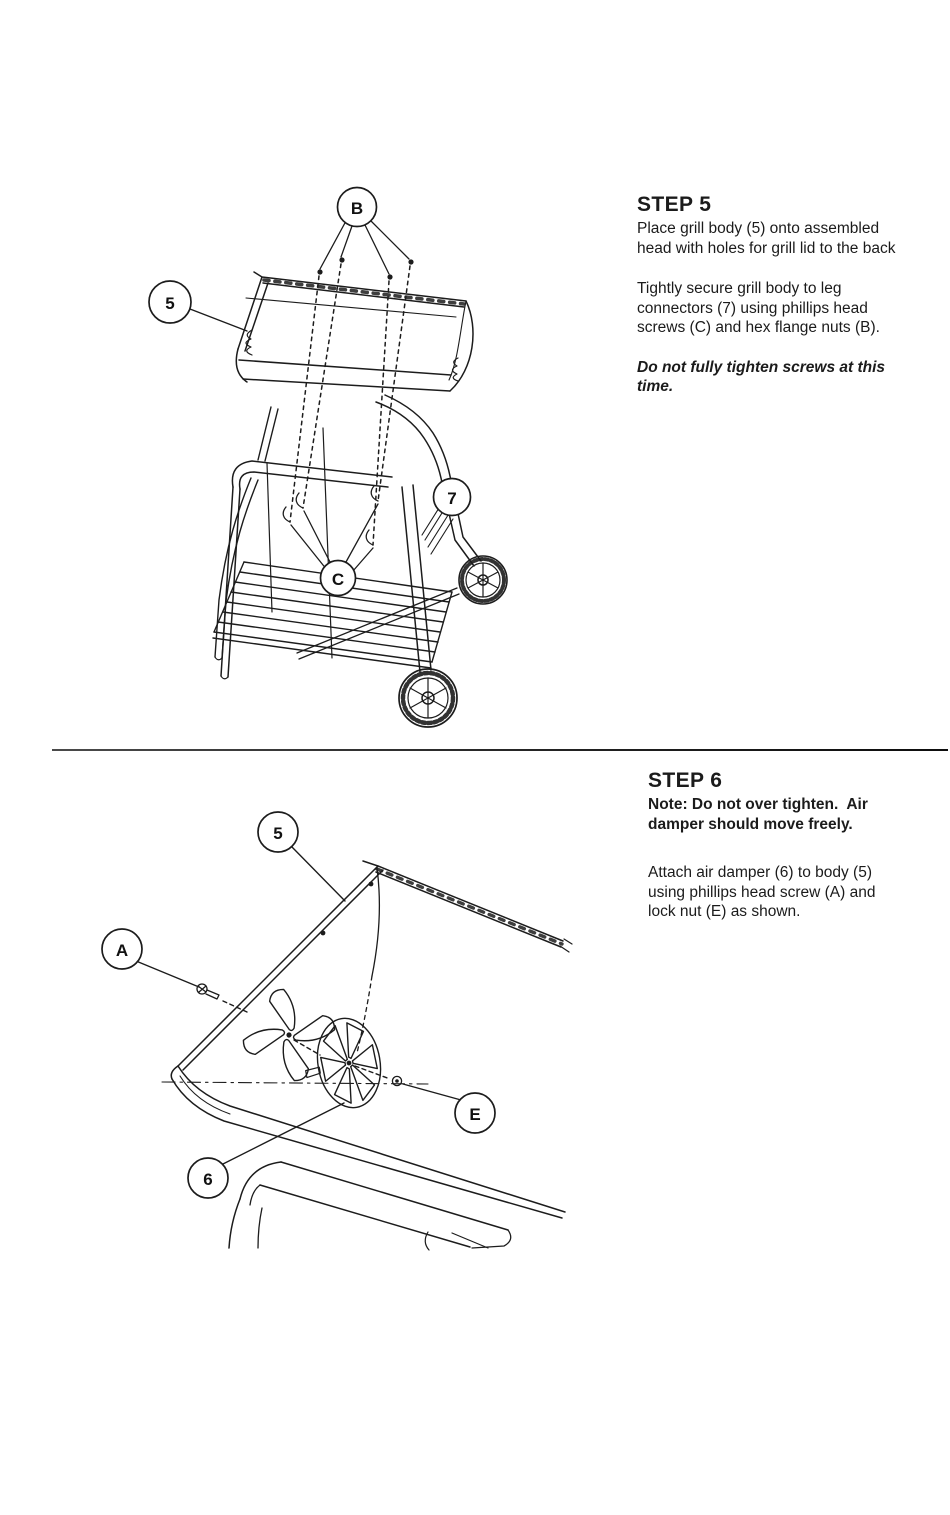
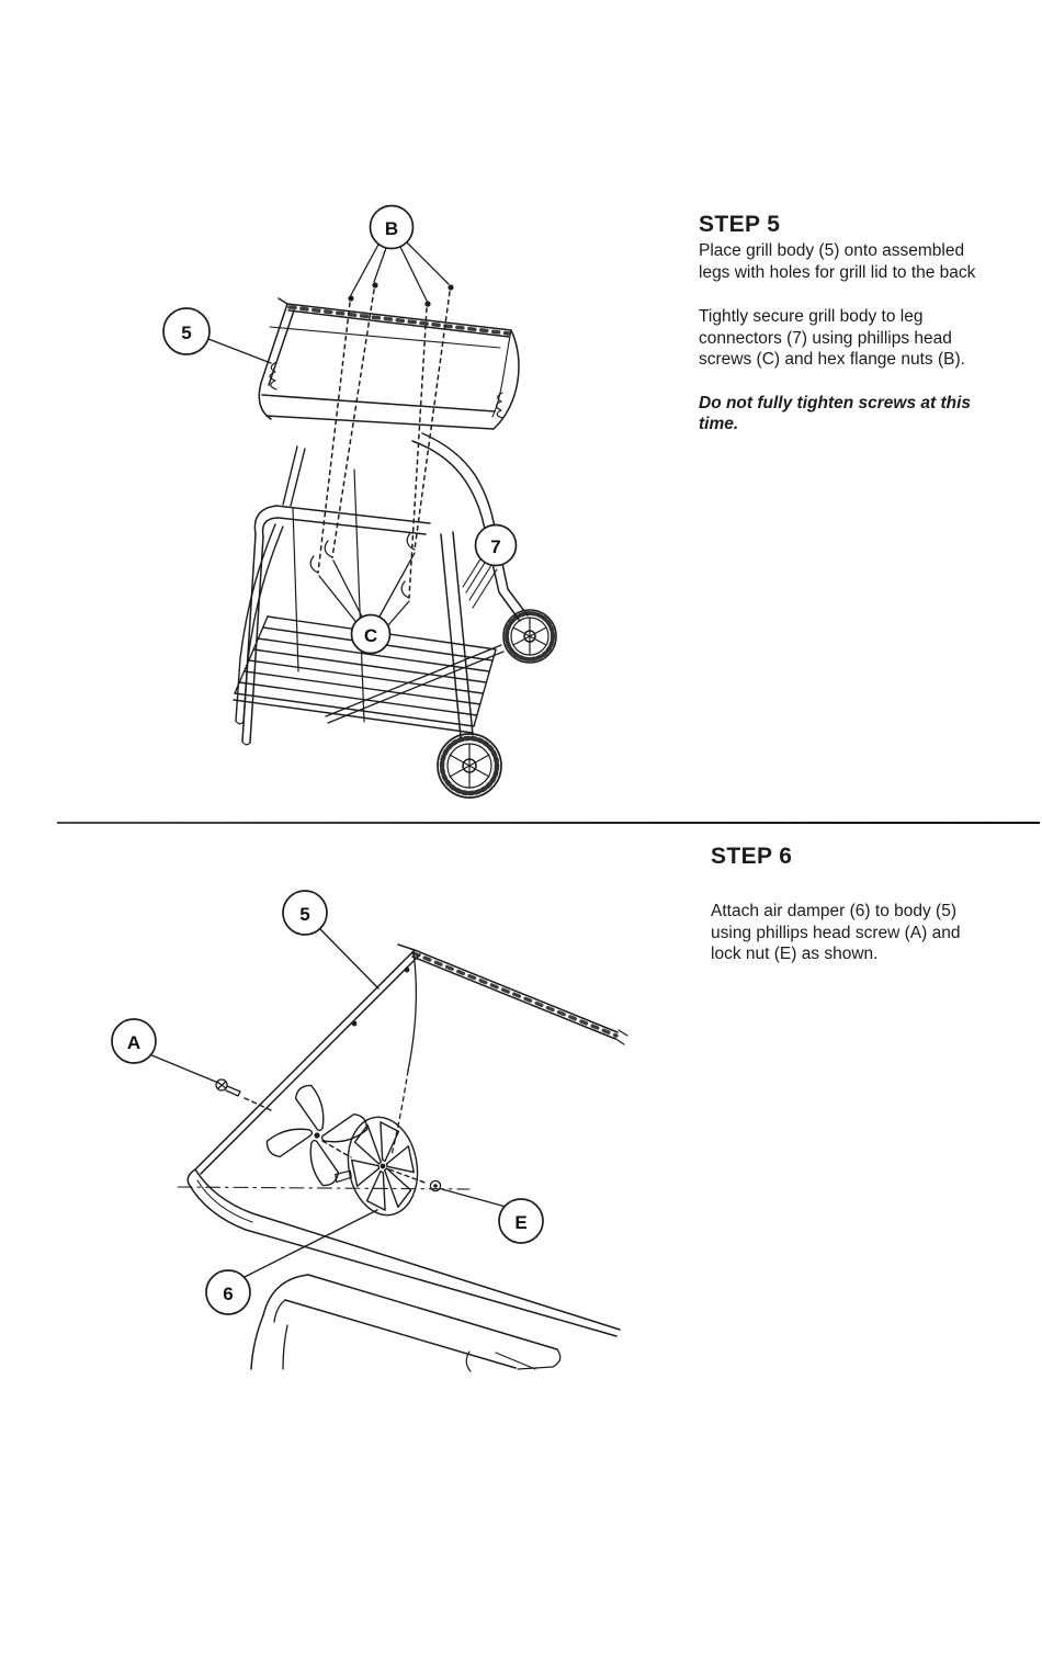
  5
  B
  7
  C
  STEP 5
  Place grill body (5) onto assembled
- head with holes for grill lid to the back
+ legs with holes for grill lid to the back
  Tightly secure grill body to leg
  connectors (7) using phillips head
  screws (C) and hex flange nuts (B).
  Do not fully tighten screws at this
  time.
  5
  A
  E
  6
  STEP 6
- Note: Do not over tighten. Air
- damper should move freely.
  Attach air damper (6) to body (5)
  using phillips head screw (A) and
  lock nut (E) as shown.
